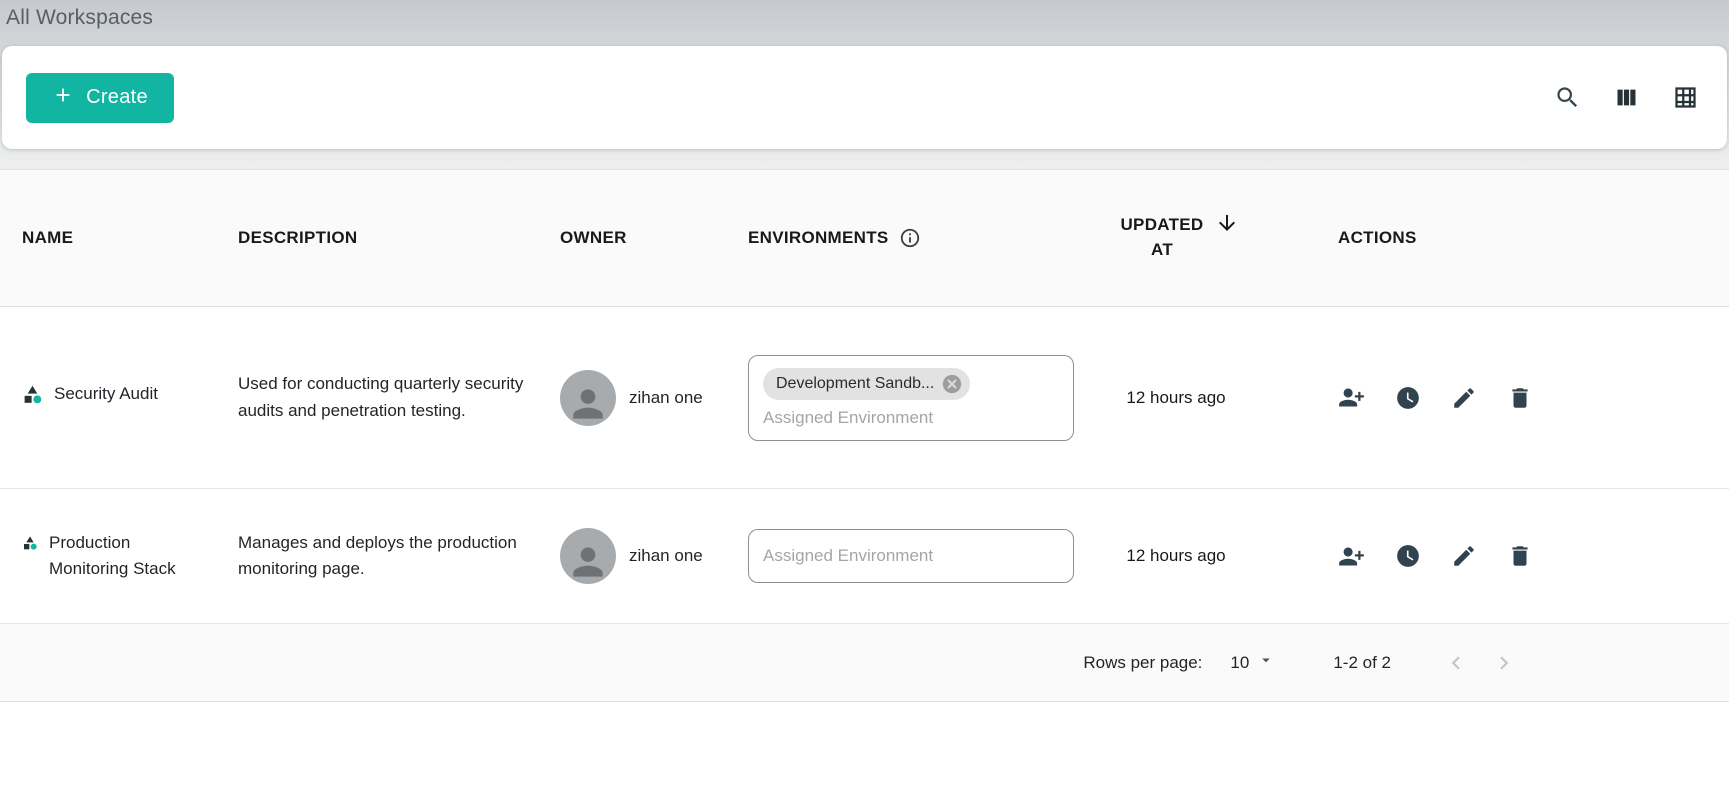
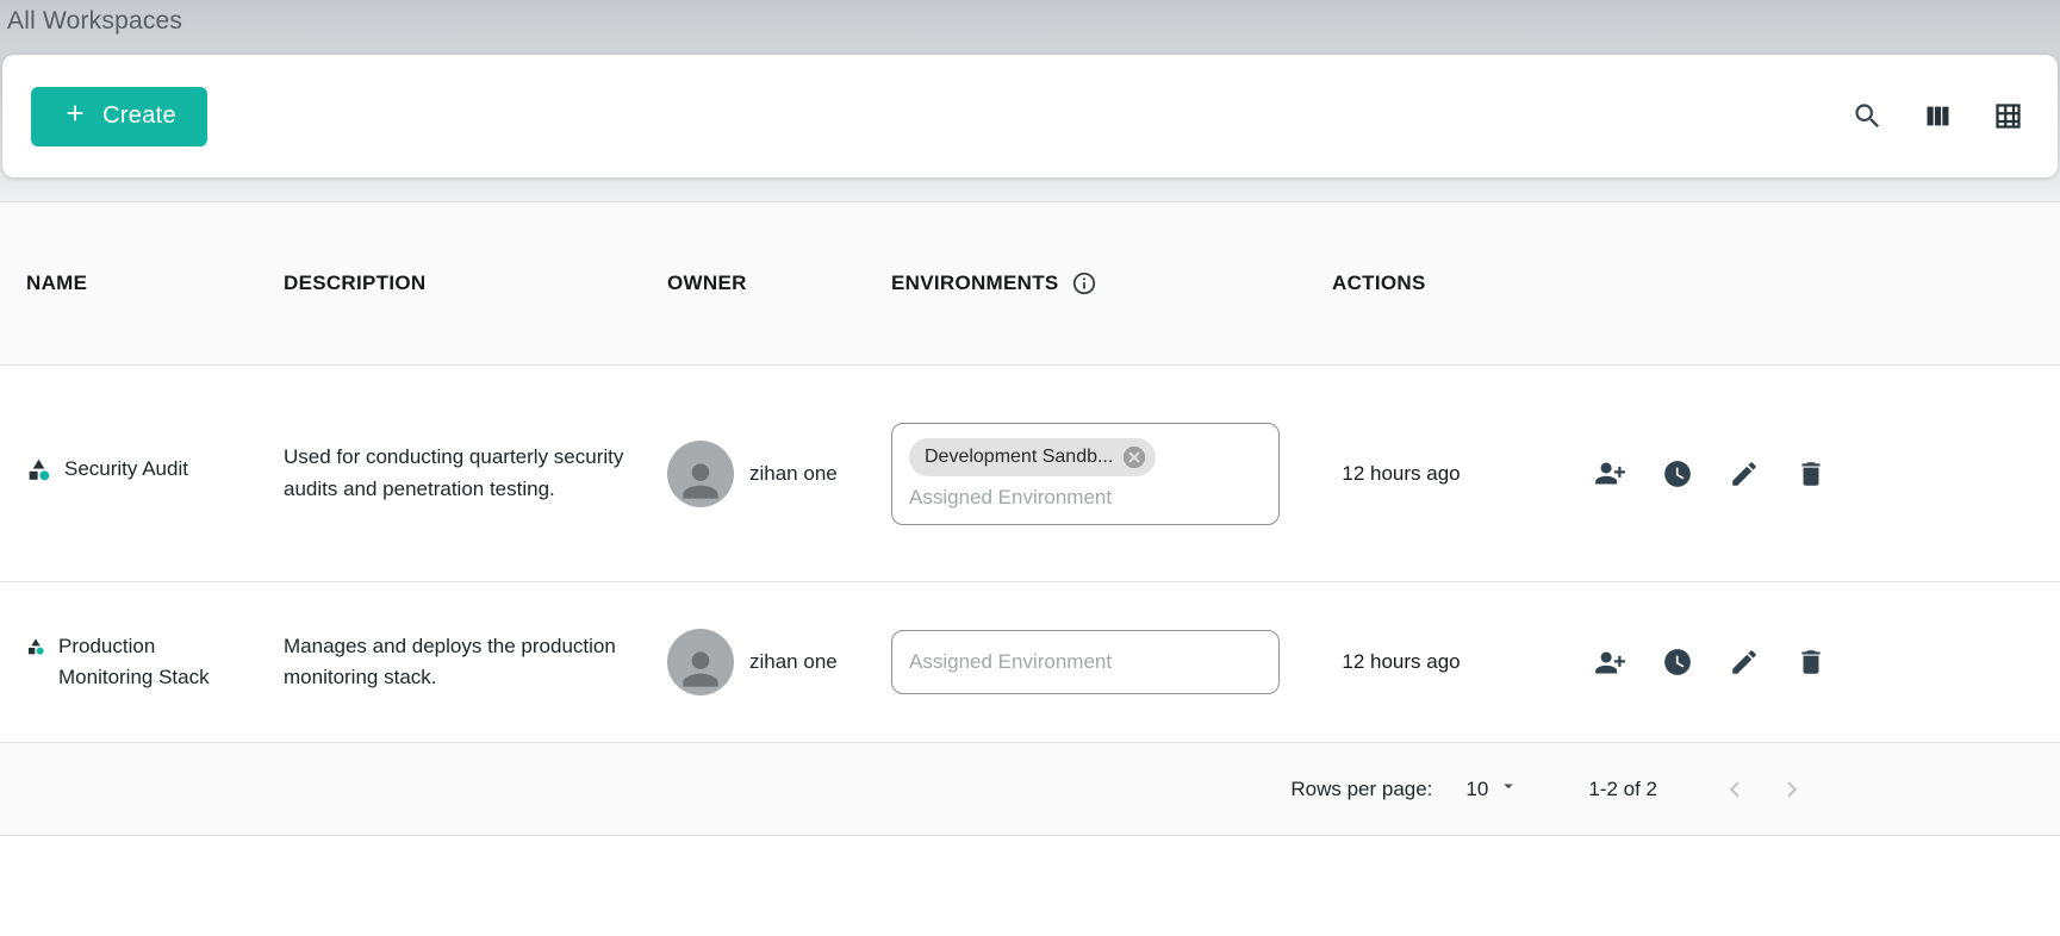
  All Workspaces
  Create
  NAME
  DESCRIPTION
  OWNER
  ENVIRONMENTS
- UPDATED AT
  ACTIONS
  Security Audit
  Used for conducting quarterly security audits and penetration testing.
  zihan one
  Development Sandb...
  Assigned Environment
  12 hours ago
  Production Monitoring Stack
- Manages and deploys the production monitoring page.
+ Manages and deploys the production monitoring stack.
  zihan one
  Assigned Environment
  12 hours ago
  Rows per page:
  10
  1-2 of 2
